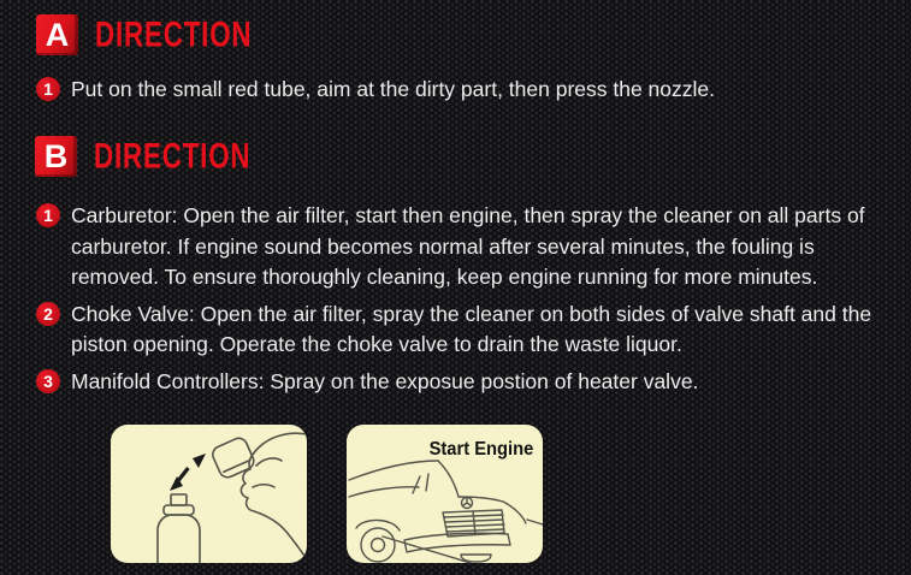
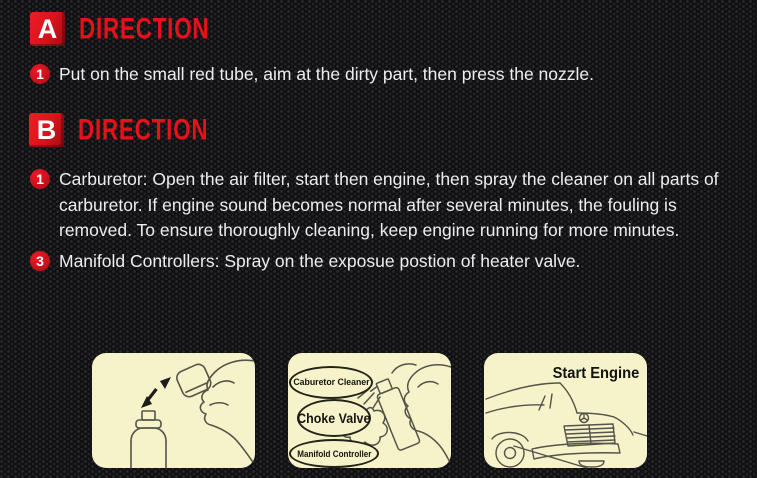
  A
  DIRECTION
  1
  Put on the small red tube, aim at the dirty part, then press the nozzle.
  B
  DIRECTION
  1
  Carburetor: Open the air filter, start then engine, then spray the cleaner on all parts of carburetor. If engine sound becomes normal after several minutes, the fouling is removed. To ensure thoroughly cleaning, keep engine running for more minutes.
- 2
- Choke Valve: Open the air filter, spray the cleaner on both sides of valve shaft and the piston opening. Operate the choke valve to drain the waste liquor.
  3
  Manifold Controllers: Spray on the exposue postion of heater valve.
+ Caburetor Cleaner
+ Choke Valve
+ Manifold Controller
  Start Engine
